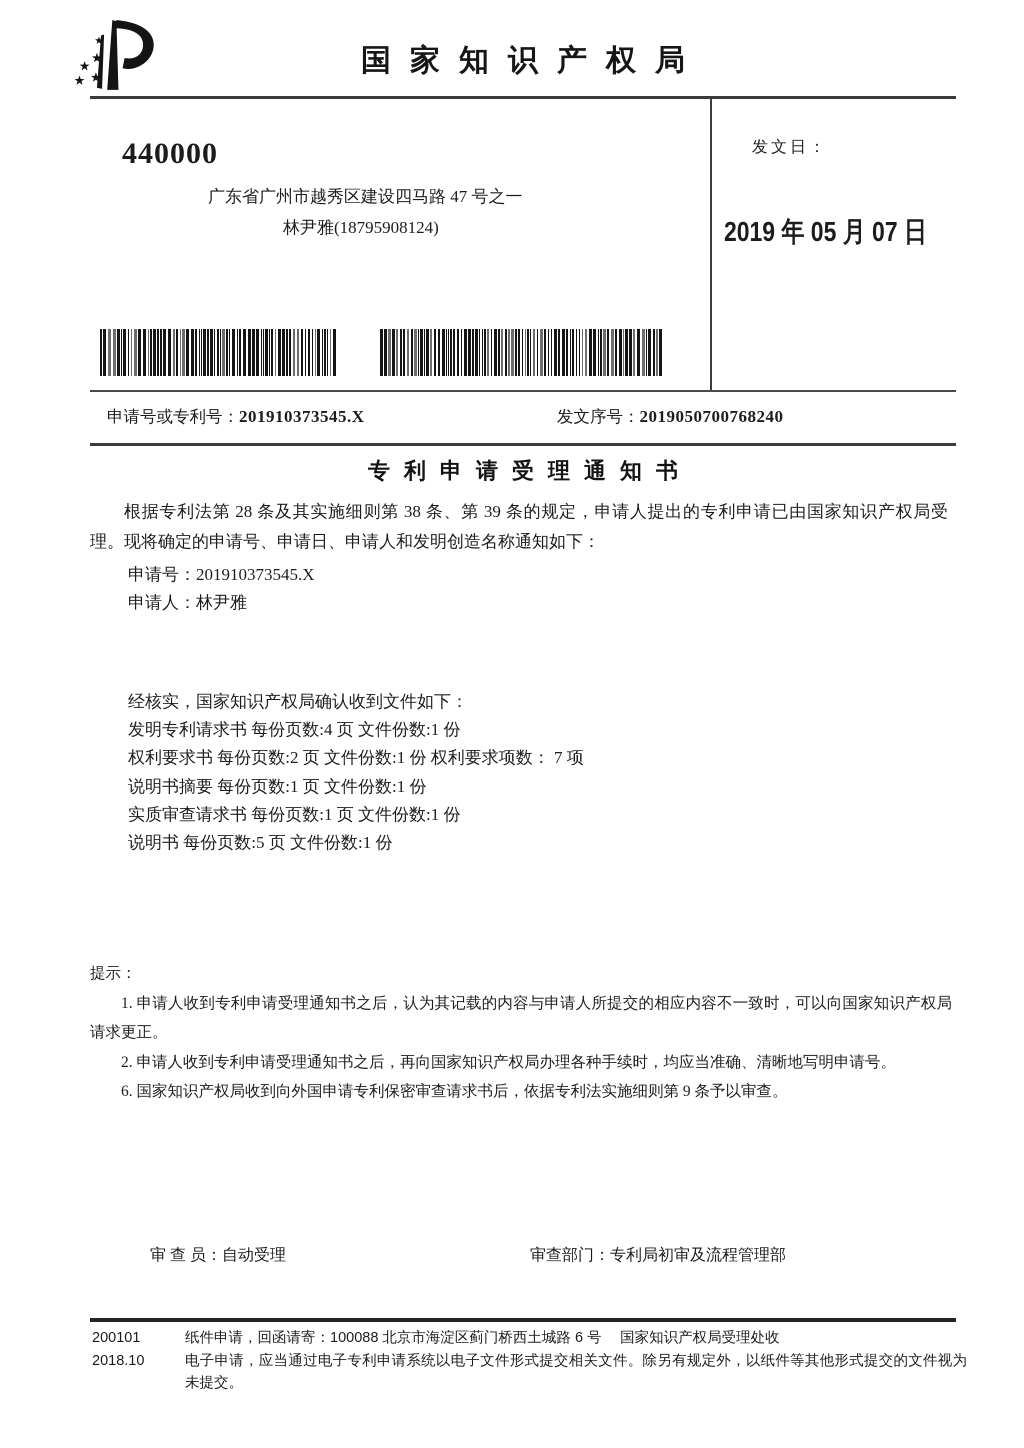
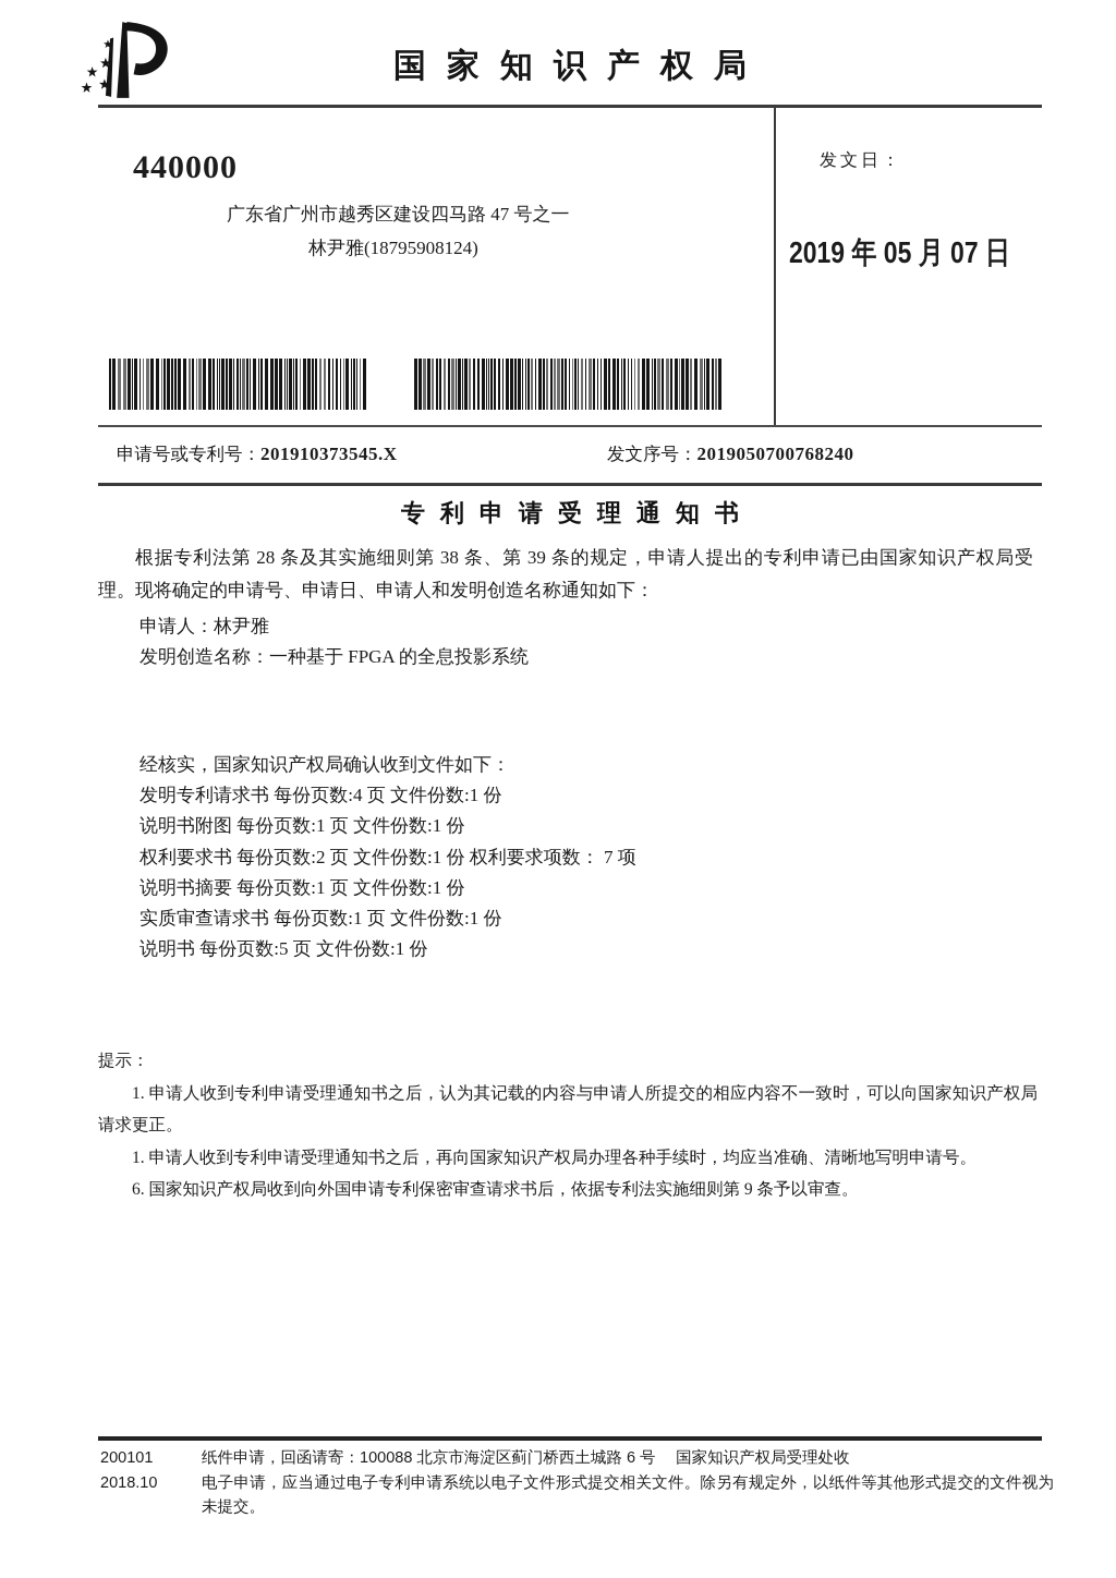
  国家知识产权局
  440000
  广东省广州市越秀区建设四马路 47 号之一
  林尹雅(18795908124)
  发文日：
  2019 年 05 月 07 日
  申请号或专利号：201910373545.X
  发文序号：2019050700768240
  专利申请受理通知书
  根据专利法第 28 条及其实施细则第 38 条、第 39 条的规定，申请人提出的专利申请已由国家知识产权局受理。现将确定的申请号、申请日、申请人和发明创造名称通知如下：
- 申请号：201910373545.X
  申请人：林尹雅
+ 发明创造名称：一种基于 FPGA 的全息投影系统
  经核实，国家知识产权局确认收到文件如下：
  发明专利请求书 每份页数:4 页 文件份数:1 份
+ 说明书附图 每份页数:1 页 文件份数:1 份
  权利要求书 每份页数:2 页 文件份数:1 份 权利要求项数： 7 项
  说明书摘要 每份页数:1 页 文件份数:1 份
  实质审查请求书 每份页数:1 页 文件份数:1 份
  说明书 每份页数:5 页 文件份数:1 份
  提示：
  1. 申请人收到专利申请受理通知书之后，认为其记载的内容与申请人所提交的相应内容不一致时，可以向国家知识产权局请求更正。
- 2. 申请人收到专利申请受理通知书之后，再向国家知识产权局办理各种手续时，均应当准确、清晰地写明申请号。
+ 1. 申请人收到专利申请受理通知书之后，再向国家知识产权局办理各种手续时，均应当准确、清晰地写明申请号。
  6. 国家知识产权局收到向外国申请专利保密审查请求书后，依据专利法实施细则第 9 条予以审查。
- 审 查 员：自动受理
- 审查部门：专利局初审及流程管理部
  200101
  2018.10
  纸件申请，回函请寄：100088 北京市海淀区蓟门桥西土城路 6 号 国家知识产权局受理处收
  电子申请，应当通过电子专利申请系统以电子文件形式提交相关文件。除另有规定外，以纸件等其他形式提交的文件视为未提交。
